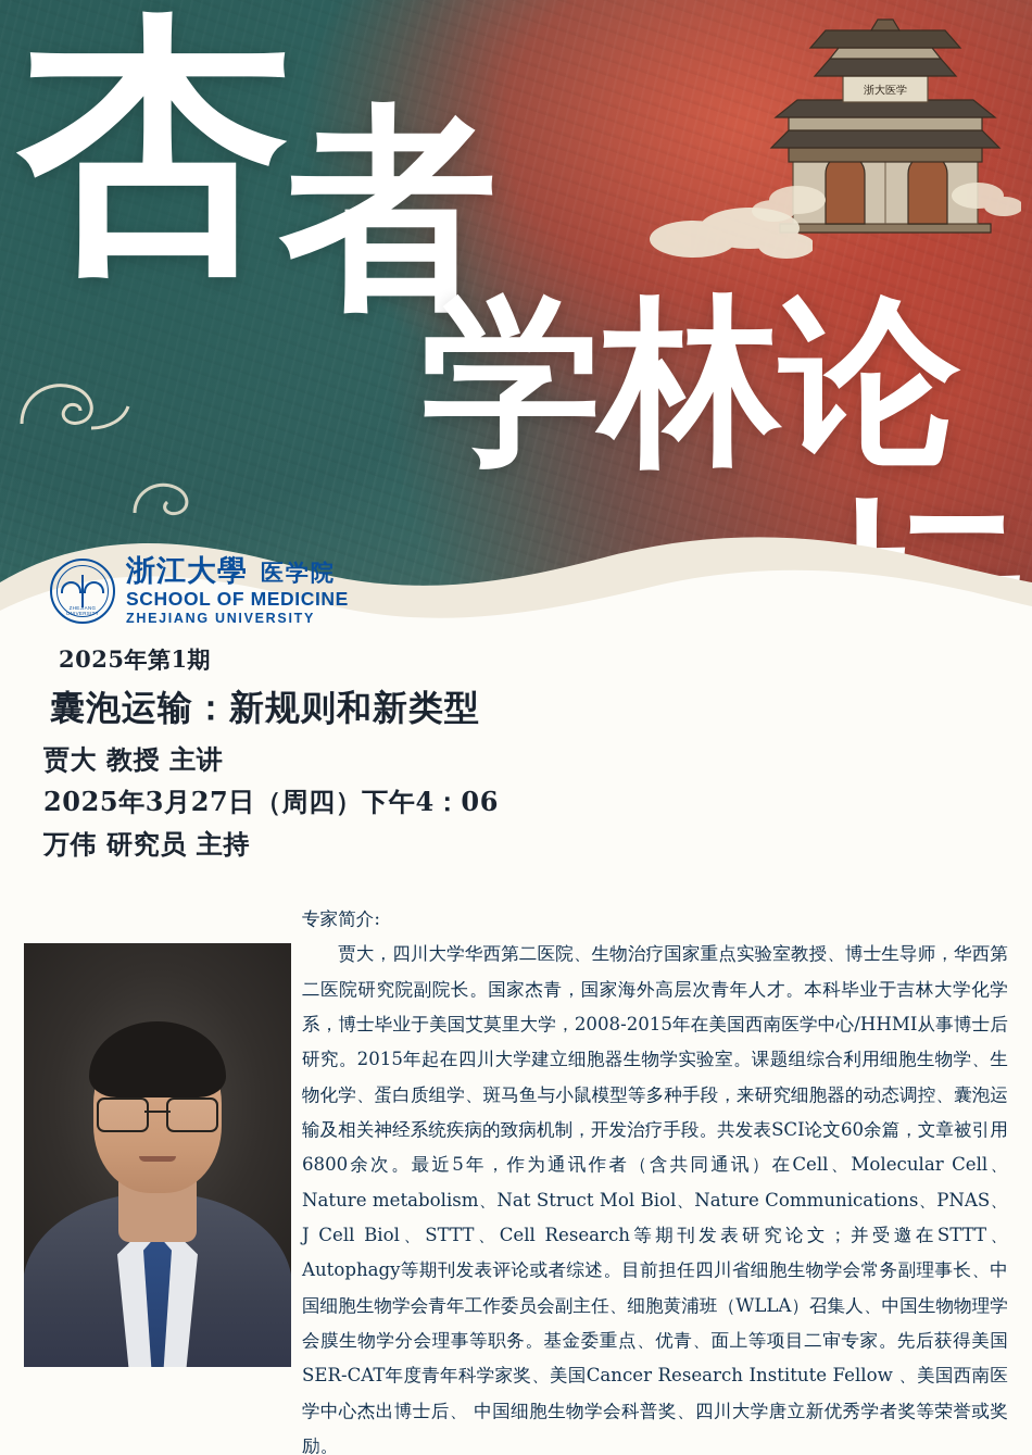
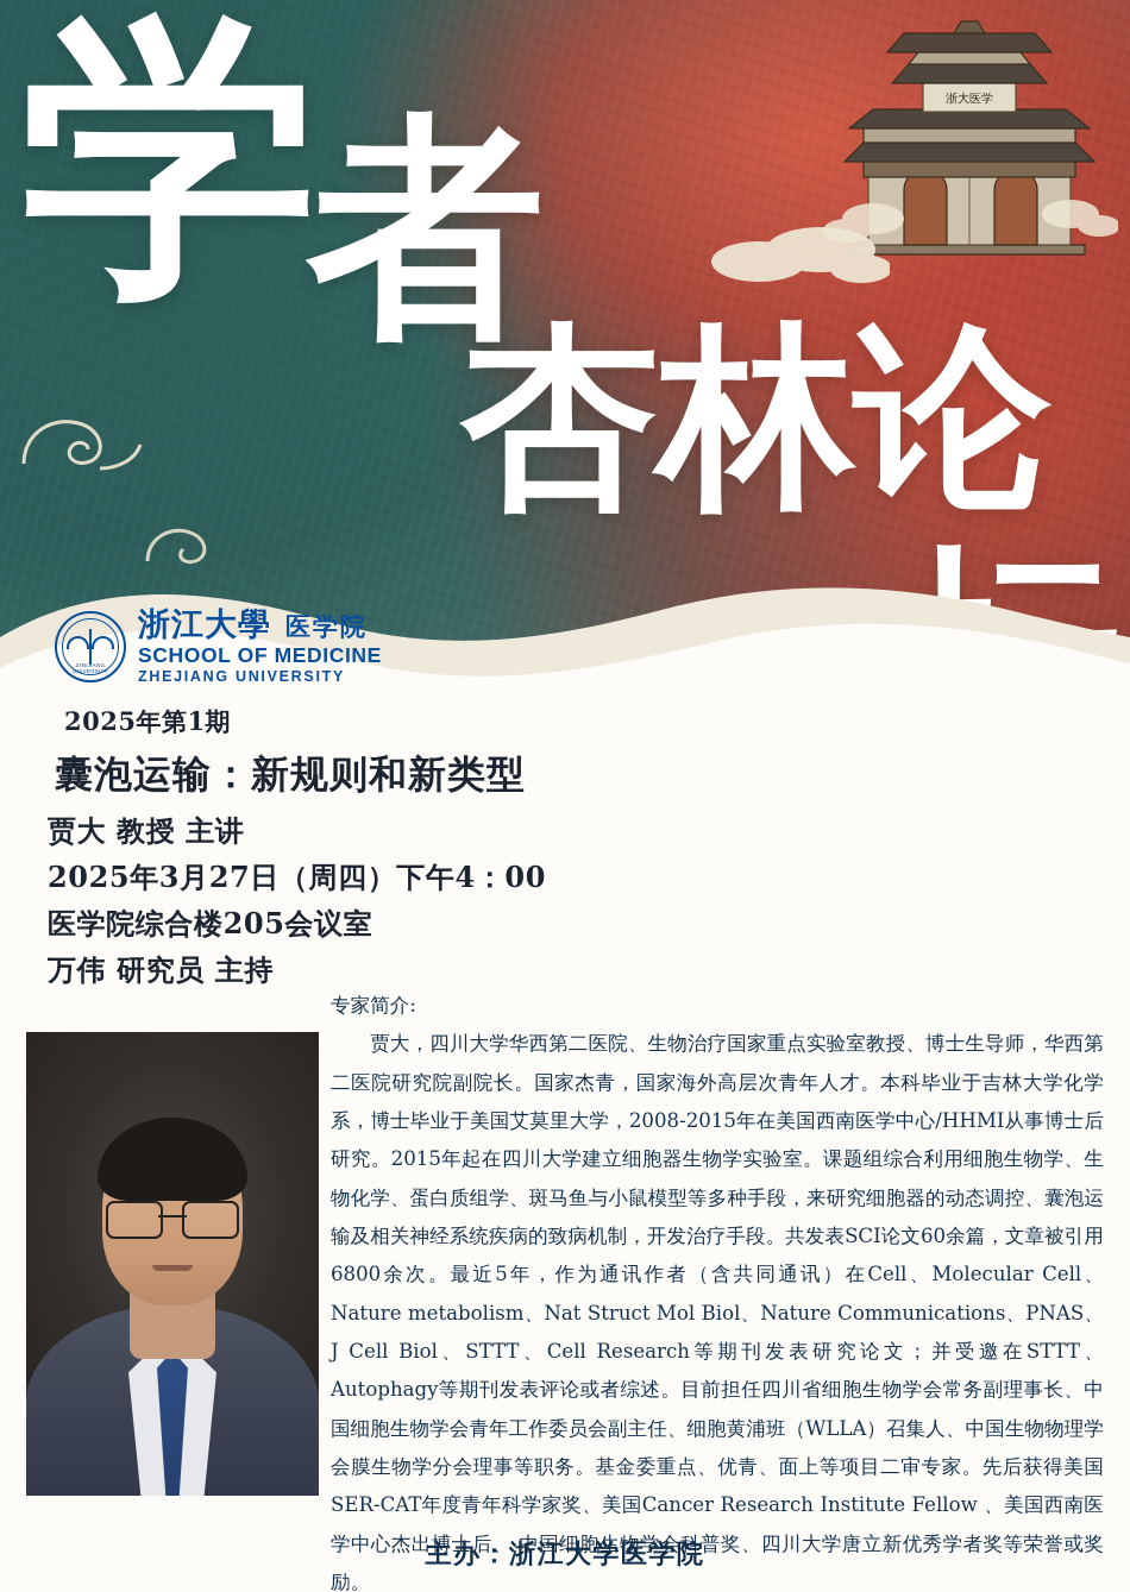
  浙大医学
- 杏
+ 学
  者
- 学
+ 杏
  林
  论
  浙江大學
  医学院
  SCHOOL OF MEDICINE
  ZHEJIANG UNIVERSITY
  2025年第1期
  囊泡运输：新规则和新类型
  贾大 教授 主讲
- 2025年3月27日（周四）下午4：06
+ 2025年3月27日（周四）下午4：00
+ 医学院综合楼205会议室
  万伟 研究员 主持
  专家简介:
  贾大，四川大学华西第二医院、生物治疗国家重点实验室教授、博士生导师，华西第二医院研究院副院长。国家杰青，国家海外高层次青年人才。本科毕业于吉林大学化学系，博士毕业于美国艾莫里大学，2008-2015年在美国西南医学中心/HHMI从事博士后研究。2015年起在四川大学建立细胞器生物学实验室。课题组综合利用细胞生物学、生物化学、蛋白质组学、斑马鱼与小鼠模型等多种手段，来研究细胞器的动态调控、囊泡运输及相关神经系统疾病的致病机制，开发治疗手段。共发表SCI论文60余篇，文章被引用6800余次。最近5年，作为通讯作者（含共同通讯）在Cell、Molecular Cell、Nature metabolism、Nat Struct Mol Biol、Nature Communications、PNAS、J Cell Biol、STTT、Cell Research等期刊发表研究论文；并受邀在STTT、 Autophagy等期刊发表评论或者综述。目前担任四川省细胞生物学会常务副理事长、中国细胞生物学会青年工作委员会副主任、细胞黄浦班（WLLA）召集人、中国生物物理学会膜生物学分会理事等职务。基金委重点、优青、面上等项目二审专家。先后获得美国SER-CAT年度青年科学家奖、美国Cancer Research Institute Fellow 、美国西南医学中心杰出博士后、 中国细胞生物学会科普奖、四川大学唐立新优秀学者奖等荣誉或奖励。
+ 主办：浙江大学医学院
